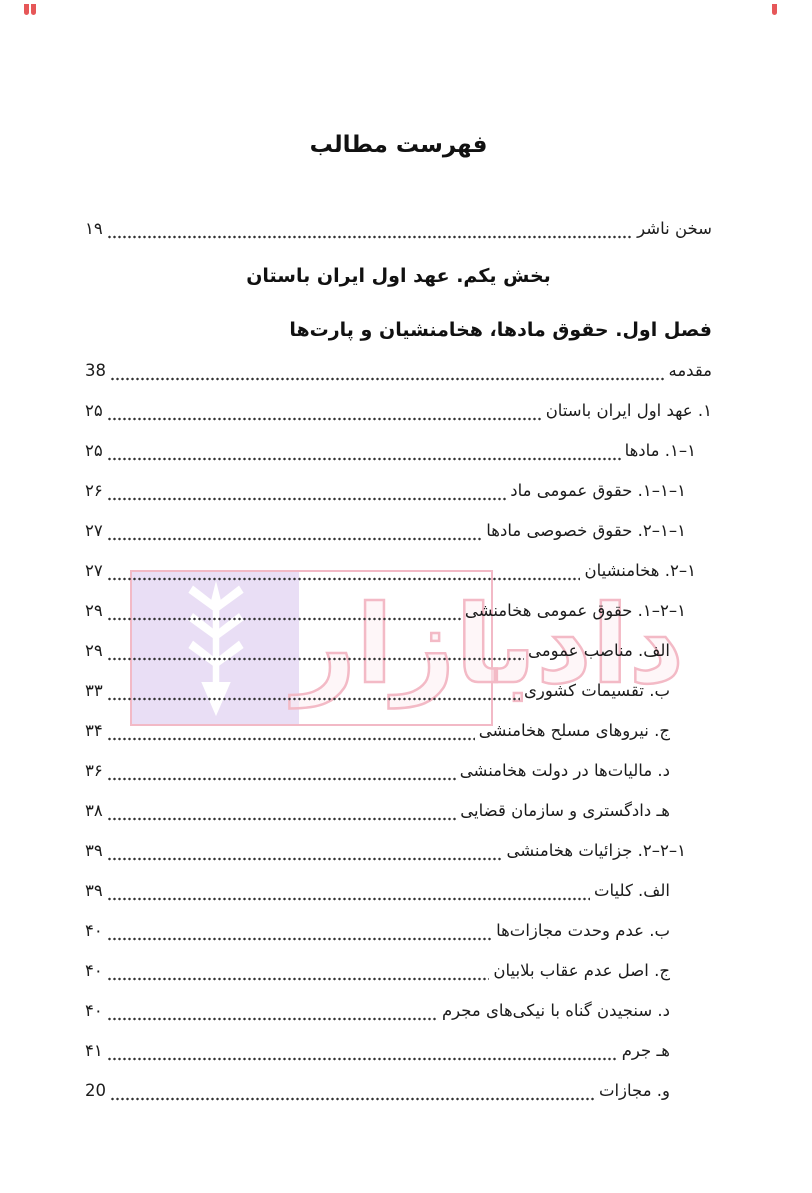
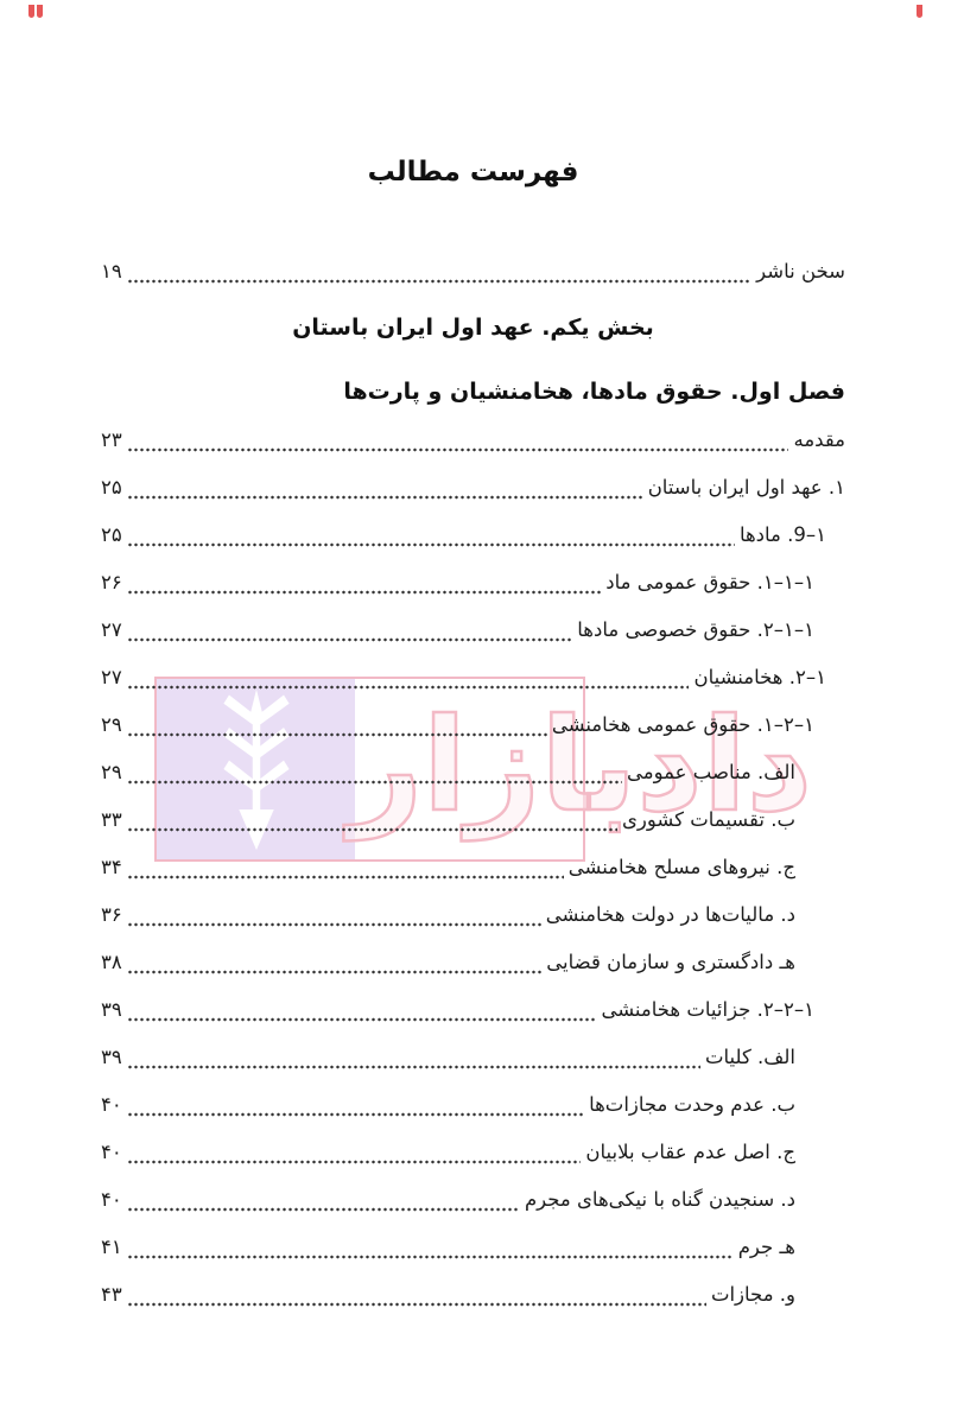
  دادبازار
  فهرست مطالب
  سخن ناشر
  ۱۹
  بخش یکم. عهد اول ایران باستان
  فصل اول. حقوق مادها، هخامنشیان و پارت‌ها
  مقدمه
- 38
+ ۲۳
  ۱. عهد اول ایران باستان
  ۲۵
- ۱–۱. مادها
+ ۱–9. مادها
  ۲۵
  ۱–۱–۱. حقوق عمومی ماد
  ۲۶
  ۱–۱–۲. حقوق خصوصی مادها
  ۲۷
  ۱–۲. هخامنشیان
  ۲۷
  ۱–۲–۱. حقوق عمومی هخامنشی
  ۲۹
  الف. مناصب عمومی
  ۲۹
  ب. تقسیمات کشوری
  ۳۳
  ج. نیروهای مسلح هخامنشی
  ۳۴
  د. مالیات‌ها در دولت هخامنشی
  ۳۶
  هـ دادگستری و سازمان قضایی
  ۳۸
  ۱–۲–۲. جزائیات هخامنشی
  ۳۹
  الف. کلیات
  ۳۹
  ب. عدم وحدت مجازات‌ها
  ۴۰
  ج. اصل عدم عقاب بلابیان
  ۴۰
  د. سنجیدن گناه با نیکی‌های مجرم
  ۴۰
  هـ جرم
  ۴۱
  و. مجازات
- 20
+ ۴۳
